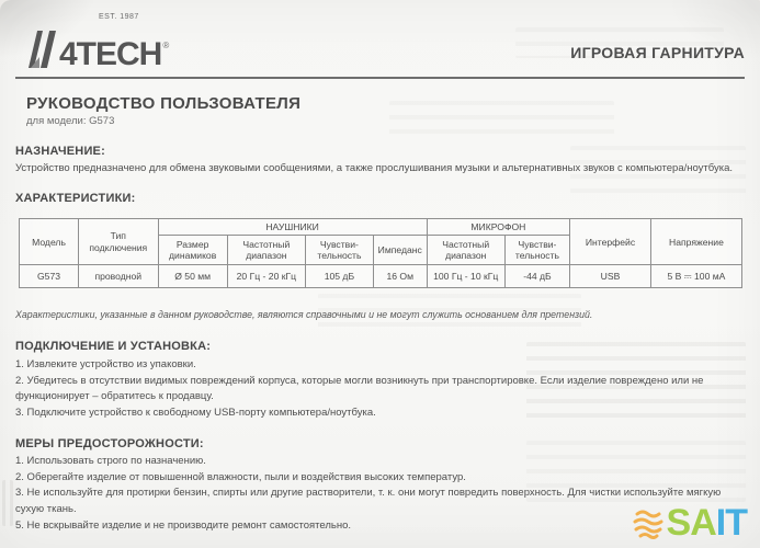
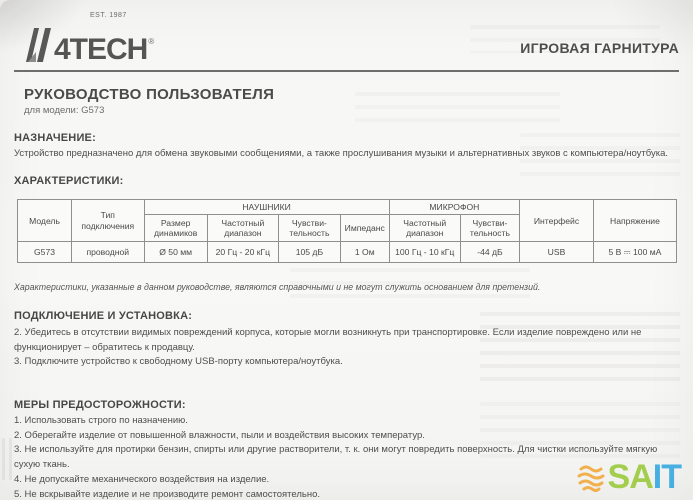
  4TECH
  ®
  ИГРОВАЯ ГАРНИТУРА
  РУКОВОДСТВО ПОЛЬЗОВАТЕЛЯ
  для модели: G573
  НАЗНАЧЕНИЕ:
  Устройство предназначено для обмена звуковыми сообщениями, а также прослушивания музыки и альтернативных звуков с компьютера/ноутбука.
  ХАРАКТЕРИСТИКИ:
  Модель	Тип подключения	НАУШНИКИ	МИКРОФОН	Интерфейс	Напряжение
  Размер динамиков	Частотный диапазон	Чувстви­-тельность	Импеданс	Частотный диапазон	Чувстви­-тельность
- G573	проводной	Ø 50 мм	20 Гц - 20 кГц	105 дБ	16 Ом	100 Гц - 10 кГц	-44 дБ	USB	5 В ⎓ 100 мА
+ G573	проводной	Ø 50 мм	20 Гц - 20 кГц	105 дБ	1 Ом	100 Гц - 10 кГц	-44 дБ	USB	5 В ⎓ 100 мА
  Характеристики, указанные в данном руководстве, являются справочными и не могут служить основанием для претензий.
  ПОДКЛЮЧЕНИЕ И УСТАНОВКА:
- 1. Извлеките устройство из упаковки.
  2. Убедитесь в отсутствии видимых повреждений корпуса, которые могли возникнуть при транспортировке. Если изделие повреждено или не функционирует – обратитесь к продавцу.
  3. Подключите устройство к свободному USB-порту компьютера/ноутбука.
  МЕРЫ ПРЕДОСТОРОЖНОСТИ:
  1. Использовать строго по назначению.
  2. Оберегайте изделие от повышенной влажности, пыли и воздействия высоких температур.
  3. Не используйте для протирки бензин, спирты или другие растворители, т. к. они могут повредить поверхность. Для чистки используйте мягкую сухую ткань.
+ 4. Не допускайте механического воздействия на изделие.
  5. Не вскрывайте изделие и не производите ремонт самостоятельно.
  SA
  IT
